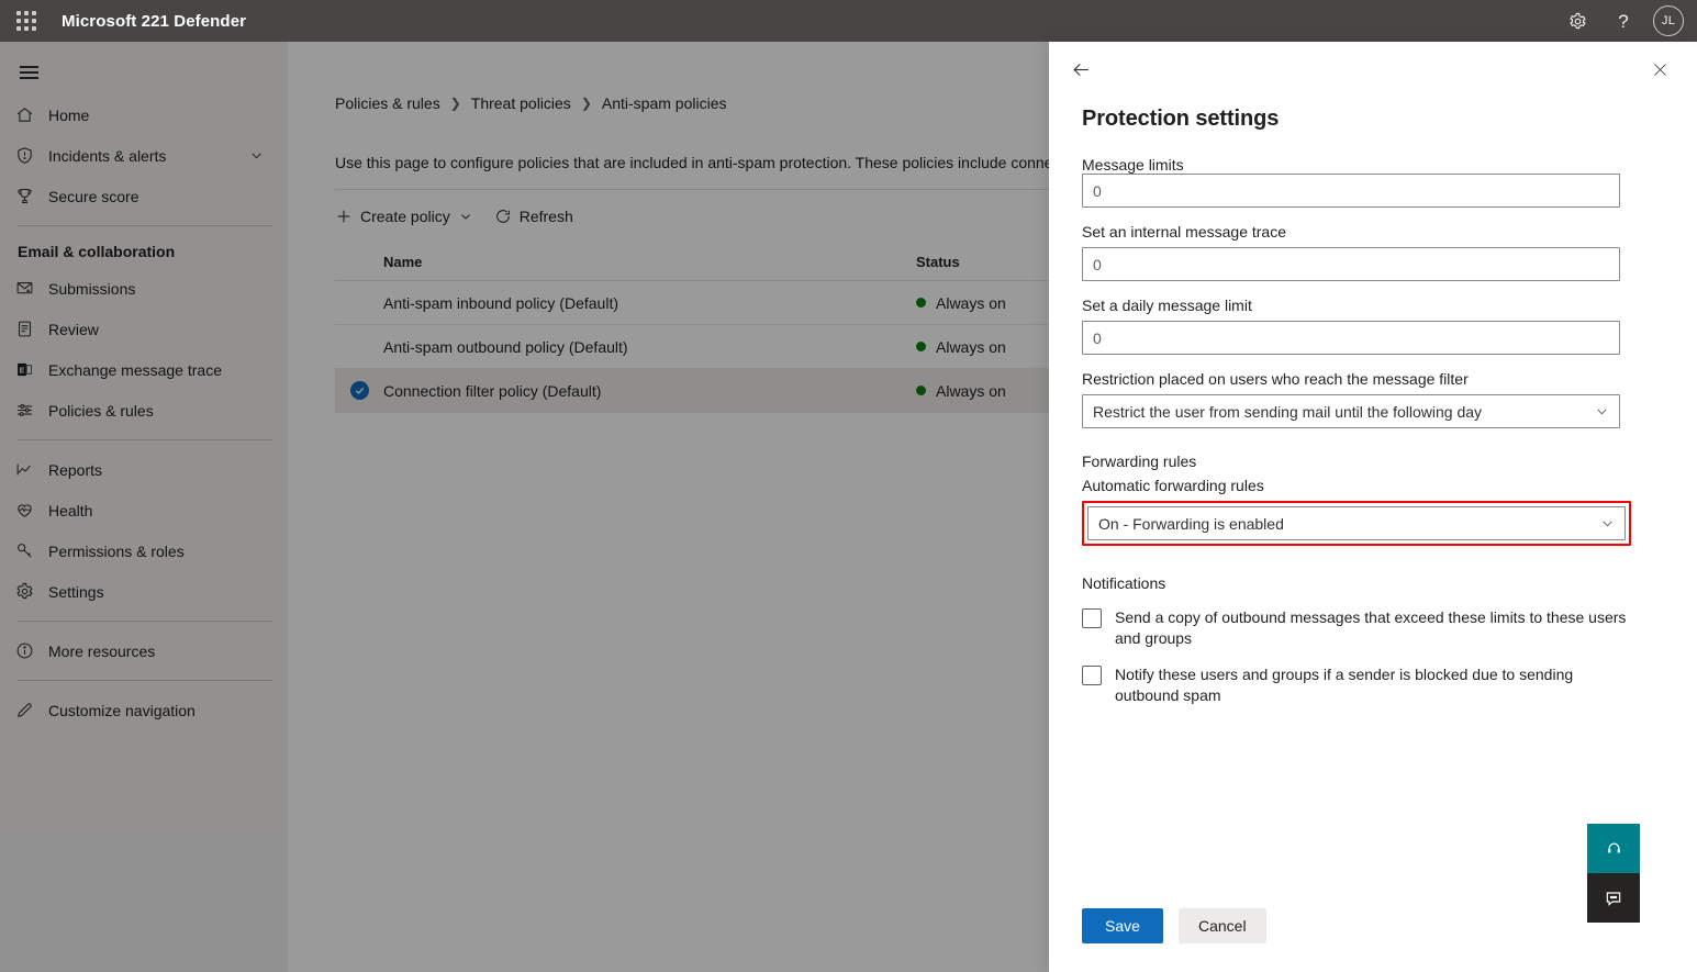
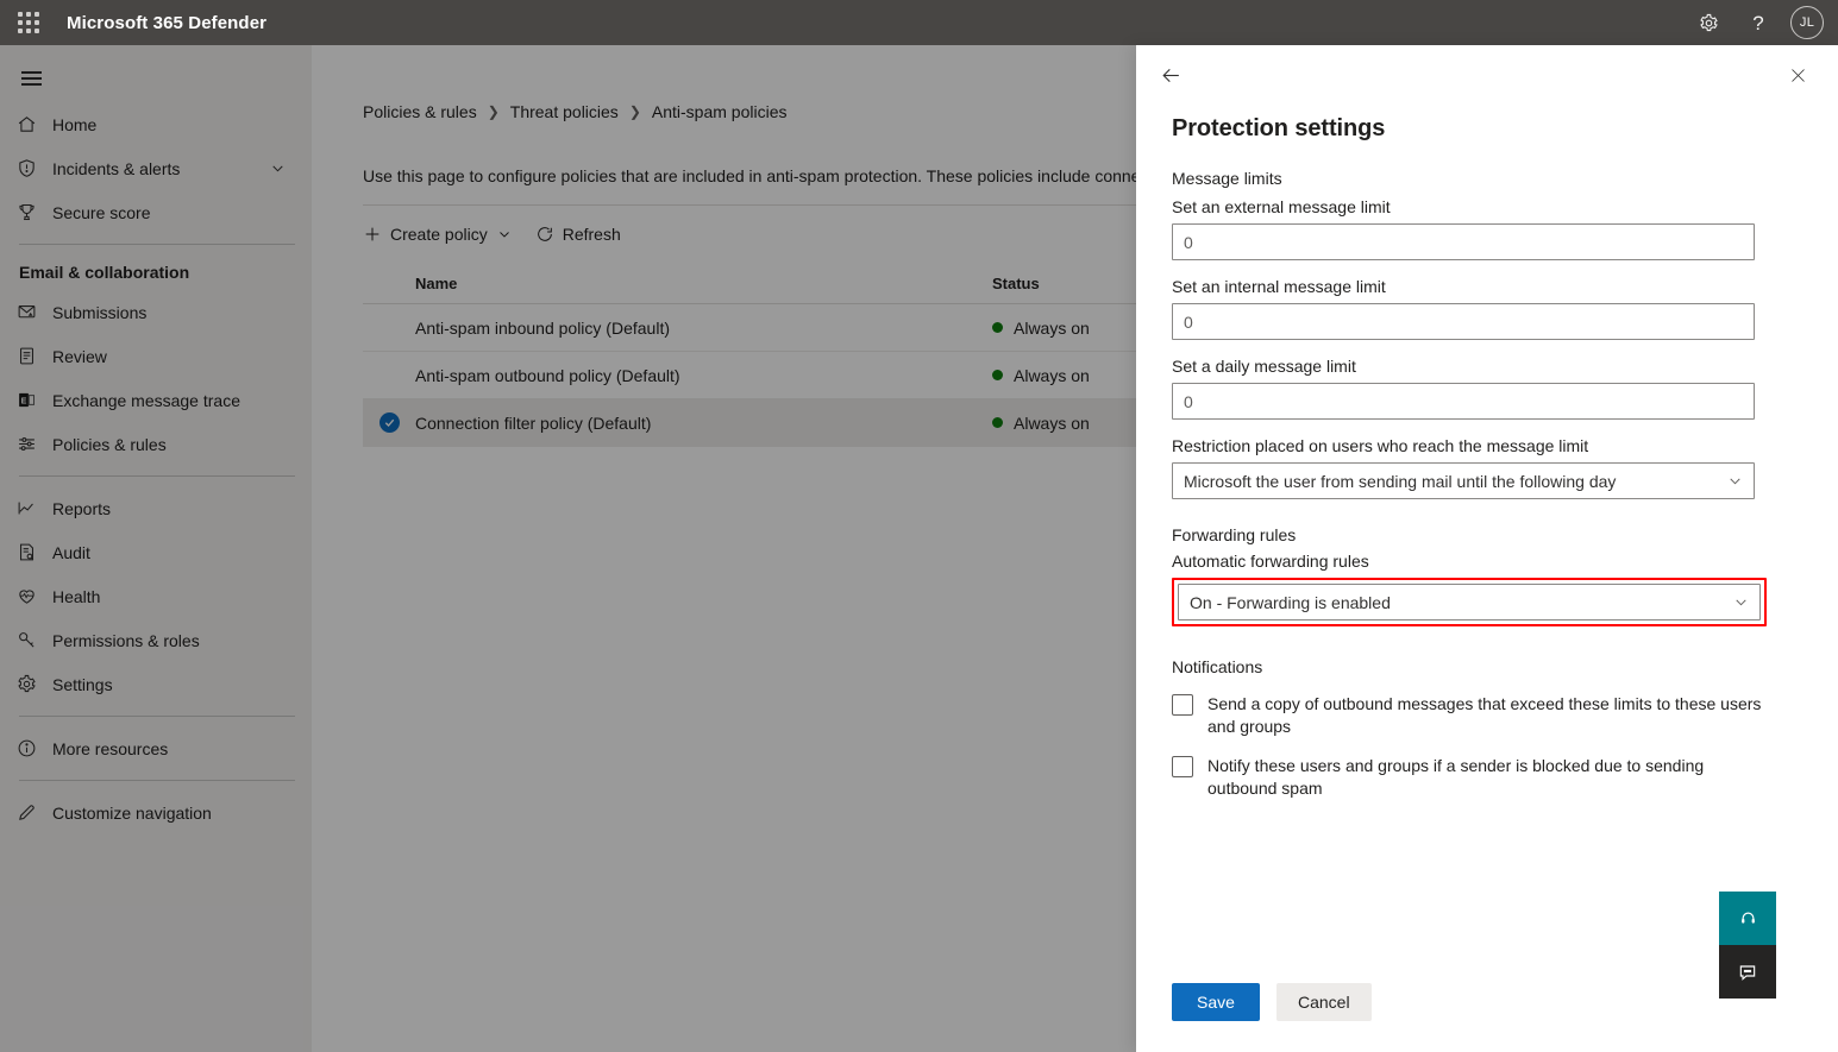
- Microsoft 221 Defender
+ Microsoft 365 Defender
  ?
  JL
  Home
  Incidents & alerts
  Secure score
  Email & collaboration
  Submissions
  Review
  E
  Exchange message trace
  Policies & rules
  Reports
+ Audit
  Health
  Permissions & roles
  Settings
  More resources
  Customize navigation
  Policies & rules
  ❯
  Threat policies
  ❯
  Anti-spam policies
  Use this page to configure policies that are included in anti-spam protection. These policies include conn
  Create policy
  Refresh
  Name
  Status
  Anti-spam inbound policy (Default)
  Always on
  Anti-spam outbound policy (Default)
  Always on
  Connection filter policy (Default)
  Always on
  Protection settings
  Message limits
+ Set an external message limit
  0
- Set an internal message trace
+ Set an internal message limit
  0
  Set a daily message limit
  0
- Restriction placed on users who reach the message filter
+ Restriction placed on users who reach the message limit
- Restrict the user from sending mail until the following day
+ Microsoft the user from sending mail until the following day
  Forwarding rules
  Automatic forwarding rules
  On - Forwarding is enabled
  Notifications
  Send a copy of outbound messages that exceed these limits to these users and groups
  Notify these users and groups if a sender is blocked due to sending outbound spam
  Save
  Cancel
